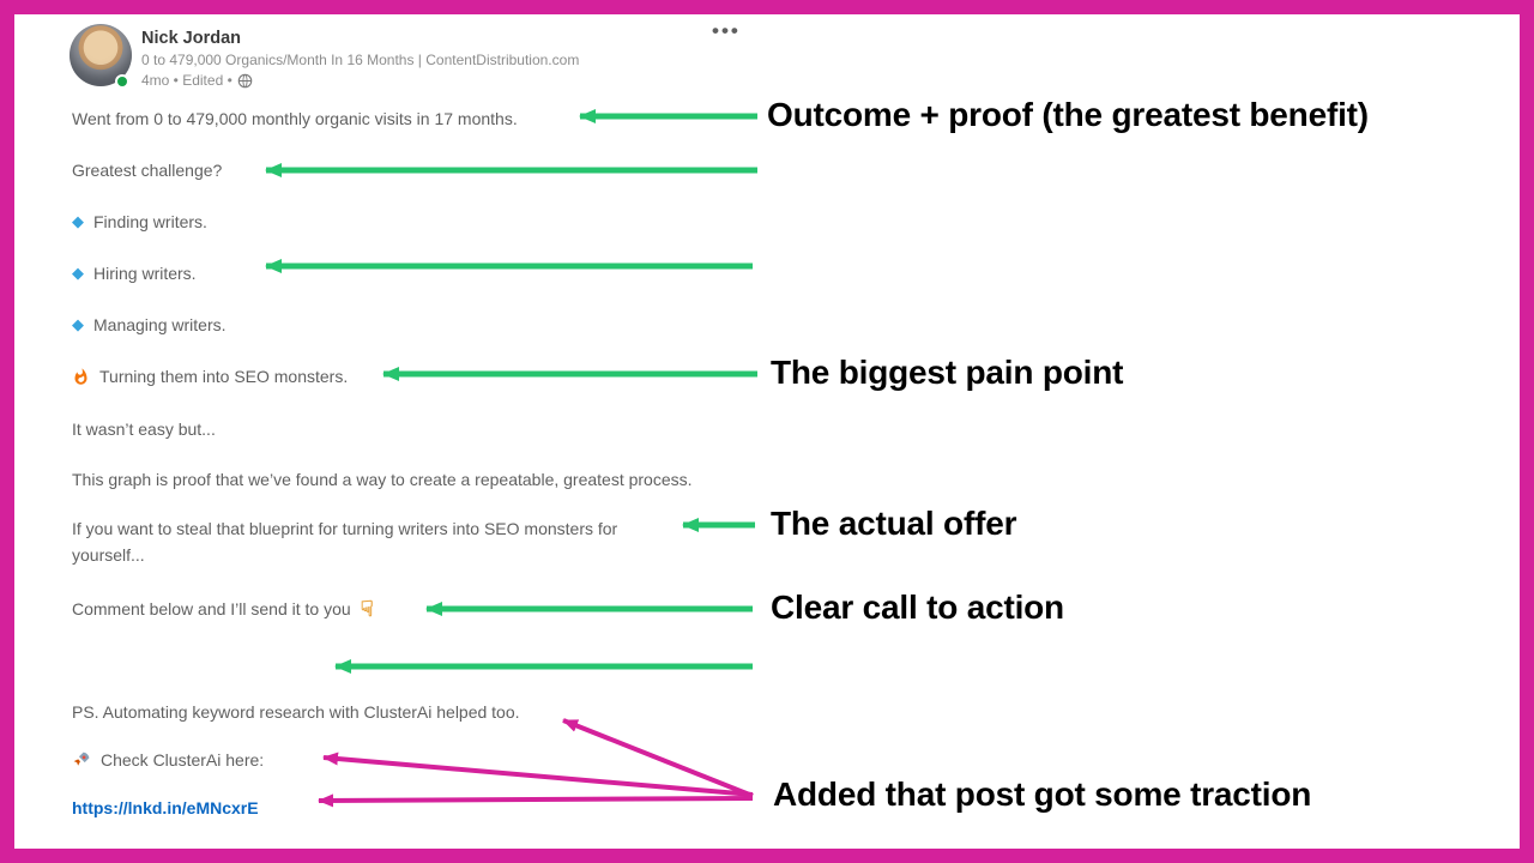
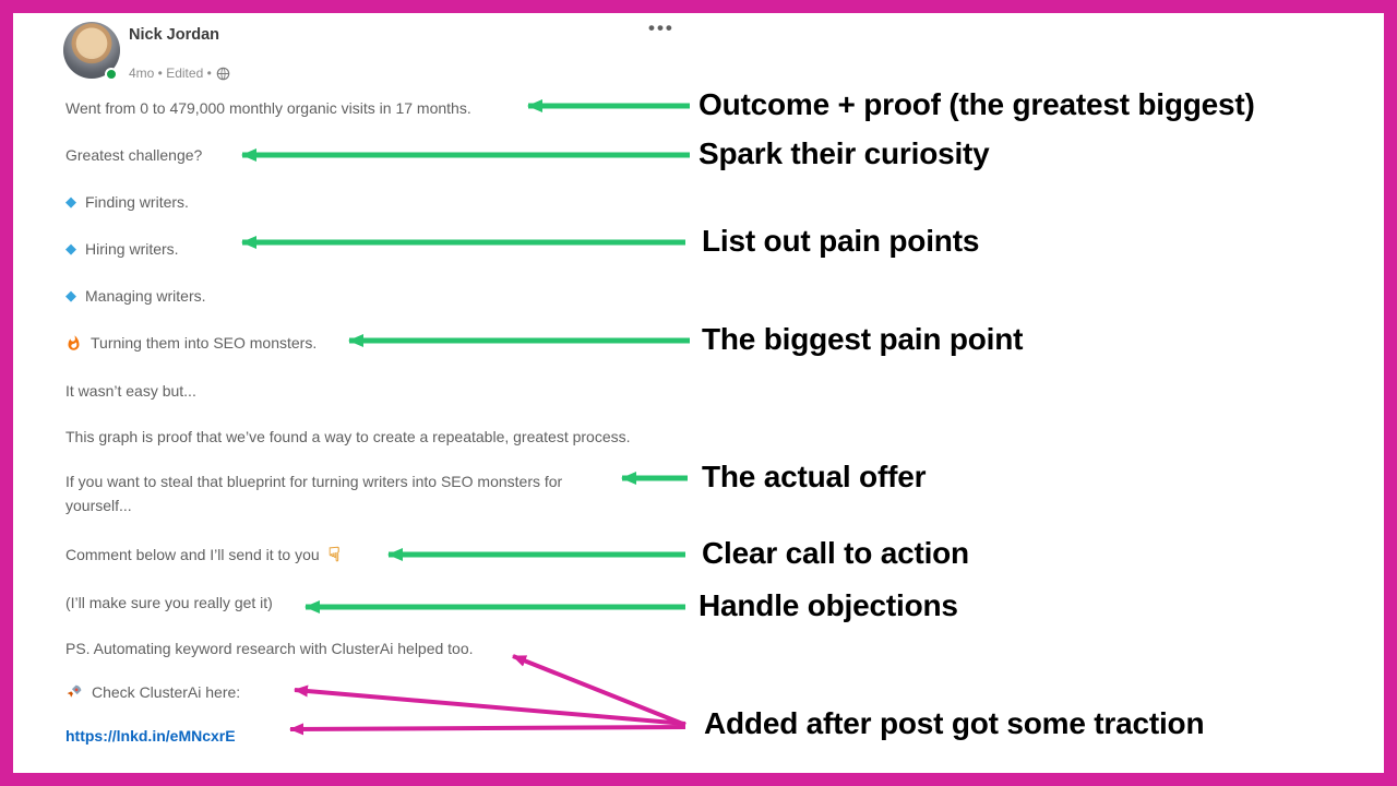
  Nick Jordan
- 0 to 479,000 Organics/Month In 16 Months | ContentDistribution.com
  4mo • Edited •
  •••
  Went from 0 to 479,000 monthly organic visits in 17 months.
  Greatest challenge?
  ◆
  Finding writers.
  ◆
  Hiring writers.
  ◆
  Managing writers.
  Turning them into SEO monsters.
  It wasn’t easy but...
  This graph is proof that we’ve found a way to create a repeatable, greatest process.
  If you want to steal that blueprint for turning writers into SEO monsters for yourself...
  Comment below and I’ll send it to you
  ☟
+ (I’ll make sure you really get it)
  PS. Automating keyword research with ClusterAi helped too.
  Check ClusterAi here:
  https://lnkd.in/eMNcxrE
- Outcome + proof (the greatest benefit)
+ Outcome + proof (the greatest biggest)
+ Spark their curiosity
+ List out pain points
  The biggest pain point
  The actual offer
  Clear call to action
+ Handle objections
- Added that post got some traction
+ Added after post got some traction
